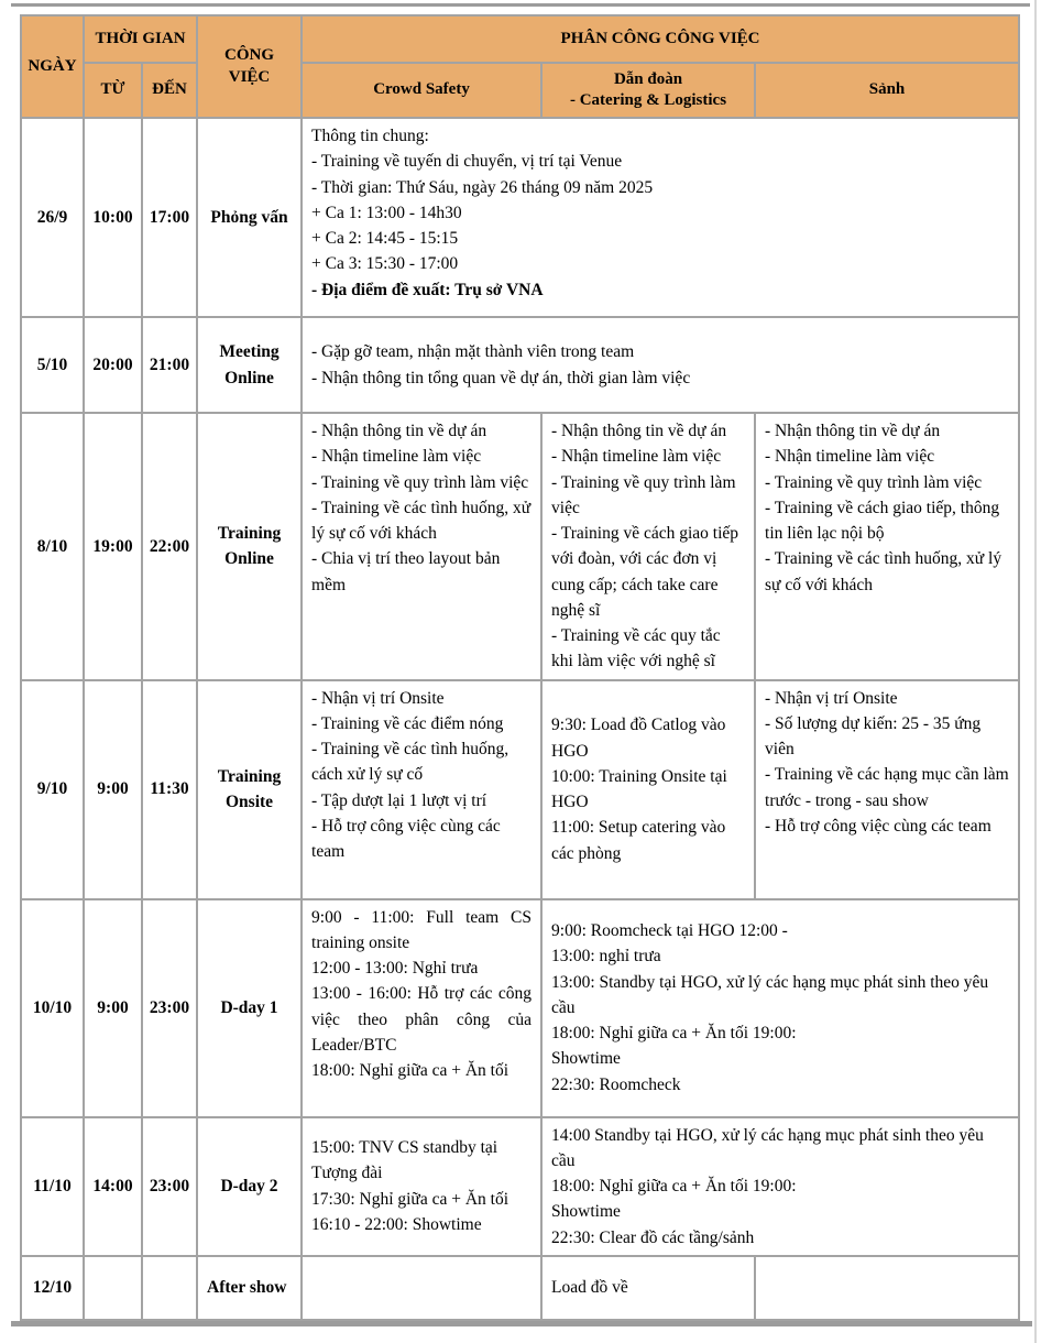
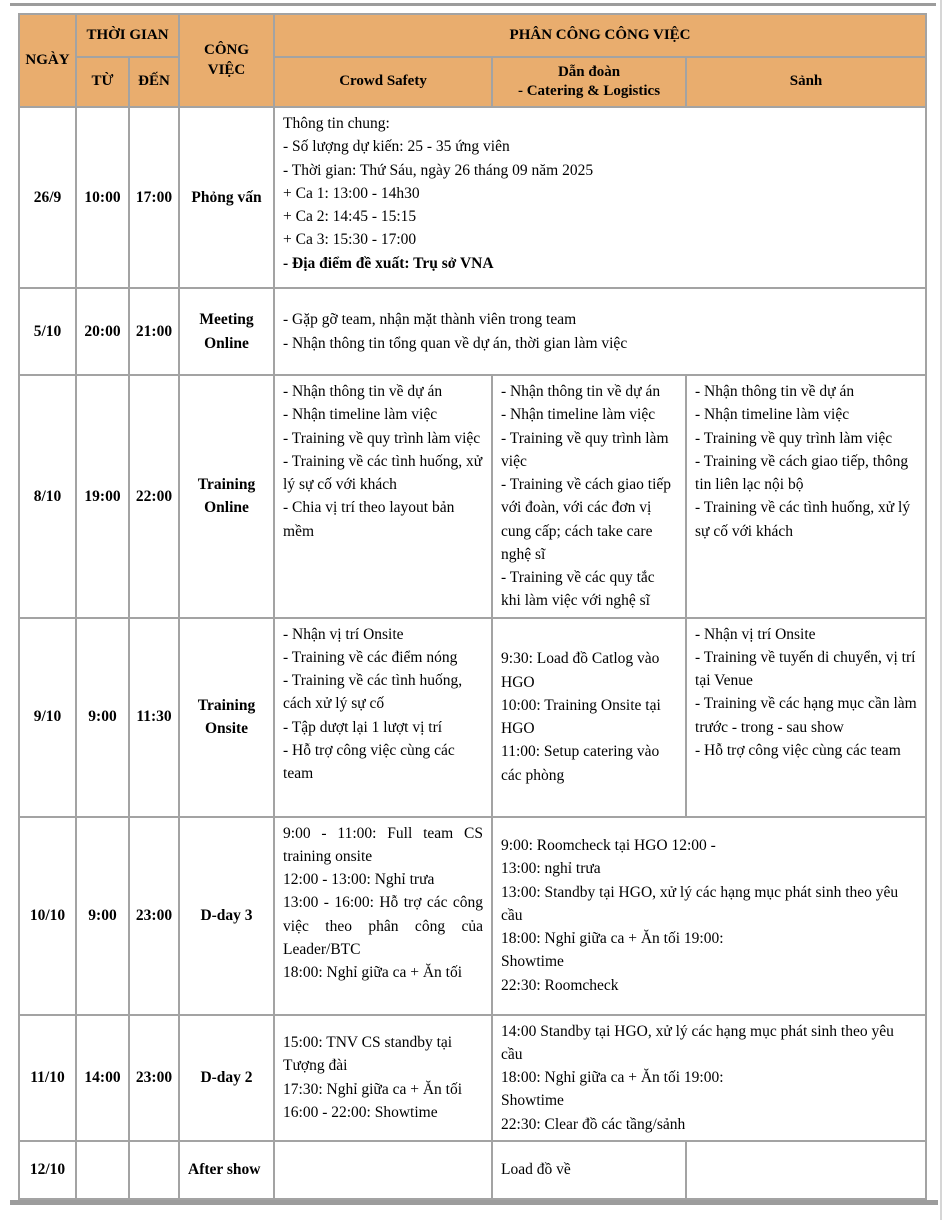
  NGÀY	THỜI GIAN	CÔNG VIỆC	PHÂN CÔNG CÔNG VIỆC
  TỪ	ĐẾN	Crowd Safety	Dẫn đoàn- Catering & Logistics	Sảnh
- 26/9	10:00	17:00	Phỏng vấn	Thông tin chung:- Training về tuyến di chuyển, vị trí tại Venue- Thời gian: Thứ Sáu, ngày 26 tháng 09 năm 2025+ Ca 1: 13:00 - 14h30+ Ca 2: 14:45 - 15:15+ Ca 3: 15:30 - 17:00- Địa điểm đề xuất: Trụ sở VNA
+ 26/9	10:00	17:00	Phỏng vấn	Thông tin chung:- Số lượng dự kiến: 25 - 35 ứng viên- Thời gian: Thứ Sáu, ngày 26 tháng 09 năm 2025+ Ca 1: 13:00 - 14h30+ Ca 2: 14:45 - 15:15+ Ca 3: 15:30 - 17:00- Địa điểm đề xuất: Trụ sở VNA
  5/10	20:00	21:00	Meeting Online	- Gặp gỡ team, nhận mặt thành viên trong team- Nhận thông tin tổng quan về dự án, thời gian làm việc
  8/10	19:00	22:00	Training Online	- Nhận thông tin về dự án- Nhận timeline làm việc- Training về quy trình làm việc- Training về các tình huống, xử lý sự cố với khách- Chia vị trí theo layout bản mềm	- Nhận thông tin về dự án- Nhận timeline làm việc- Training về quy trình làm việc- Training về cách giao tiếp với đoàn, với các đơn vị cung cấp; cách take care nghệ sĩ- Training về các quy tắc khi làm việc với nghệ sĩ	- Nhận thông tin về dự án- Nhận timeline làm việc- Training về quy trình làm việc- Training về cách giao tiếp, thông tin liên lạc nội bộ- Training về các tình huống, xử lý sự cố với khách
- 9/10	9:00	11:30	Training Onsite	- Nhận vị trí Onsite- Training về các điểm nóng- Training về các tình huống, cách xử lý sự cố- Tập dượt lại 1 lượt vị trí- Hỗ trợ công việc cùng các team	9:30: Load đồ Catlog vào HGO10:00: Training Onsite tại HGO11:00: Setup catering vào các phòng	- Nhận vị trí Onsite- Số lượng dự kiến: 25 - 35 ứng viên- Training về các hạng mục cần làm trước - trong - sau show- Hỗ trợ công việc cùng các team
+ 9/10	9:00	11:30	Training Onsite	- Nhận vị trí Onsite- Training về các điểm nóng- Training về các tình huống, cách xử lý sự cố- Tập dượt lại 1 lượt vị trí- Hỗ trợ công việc cùng các team	9:30: Load đồ Catlog vào HGO10:00: Training Onsite tại HGO11:00: Setup catering vào các phòng	- Nhận vị trí Onsite- Training về tuyến di chuyển, vị trí tại Venue- Training về các hạng mục cần làm trước - trong - sau show- Hỗ trợ công việc cùng các team
- 10/10	9:00	23:00	D-day 1	9:00 - 11:00: Full team CS training onsite12:00 - 13:00: Nghỉ trưa13:00 - 16:00: Hỗ trợ các công việc theo phân công của Leader/BTC18:00: Nghỉ giữa ca + Ăn tối	9:00: Roomcheck tại HGO 12:00 -13:00: nghỉ trưa13:00: Standby tại HGO, xử lý các hạng mục phát sinh theo yêu cầu18:00: Nghỉ giữa ca + Ăn tối 19:00:Showtime22:30: Roomcheck
+ 10/10	9:00	23:00	D-day 3	9:00 - 11:00: Full team CS training onsite12:00 - 13:00: Nghỉ trưa13:00 - 16:00: Hỗ trợ các công việc theo phân công của Leader/BTC18:00: Nghỉ giữa ca + Ăn tối	9:00: Roomcheck tại HGO 12:00 -13:00: nghỉ trưa13:00: Standby tại HGO, xử lý các hạng mục phát sinh theo yêu cầu18:00: Nghỉ giữa ca + Ăn tối 19:00:Showtime22:30: Roomcheck
- 11/10	14:00	23:00	D-day 2	15:00: TNV CS standby tại Tượng đài17:30: Nghỉ giữa ca + Ăn tối16:10 - 22:00: Showtime	14:00 Standby tại HGO, xử lý các hạng mục phát sinh theo yêu cầu18:00: Nghỉ giữa ca + Ăn tối 19:00:Showtime22:30: Clear đồ các tầng/sảnh
+ 11/10	14:00	23:00	D-day 2	15:00: TNV CS standby tại Tượng đài17:30: Nghỉ giữa ca + Ăn tối16:00 - 22:00: Showtime	14:00 Standby tại HGO, xử lý các hạng mục phát sinh theo yêu cầu18:00: Nghỉ giữa ca + Ăn tối 19:00:Showtime22:30: Clear đồ các tầng/sảnh
  12/10			After show		Load đồ về
